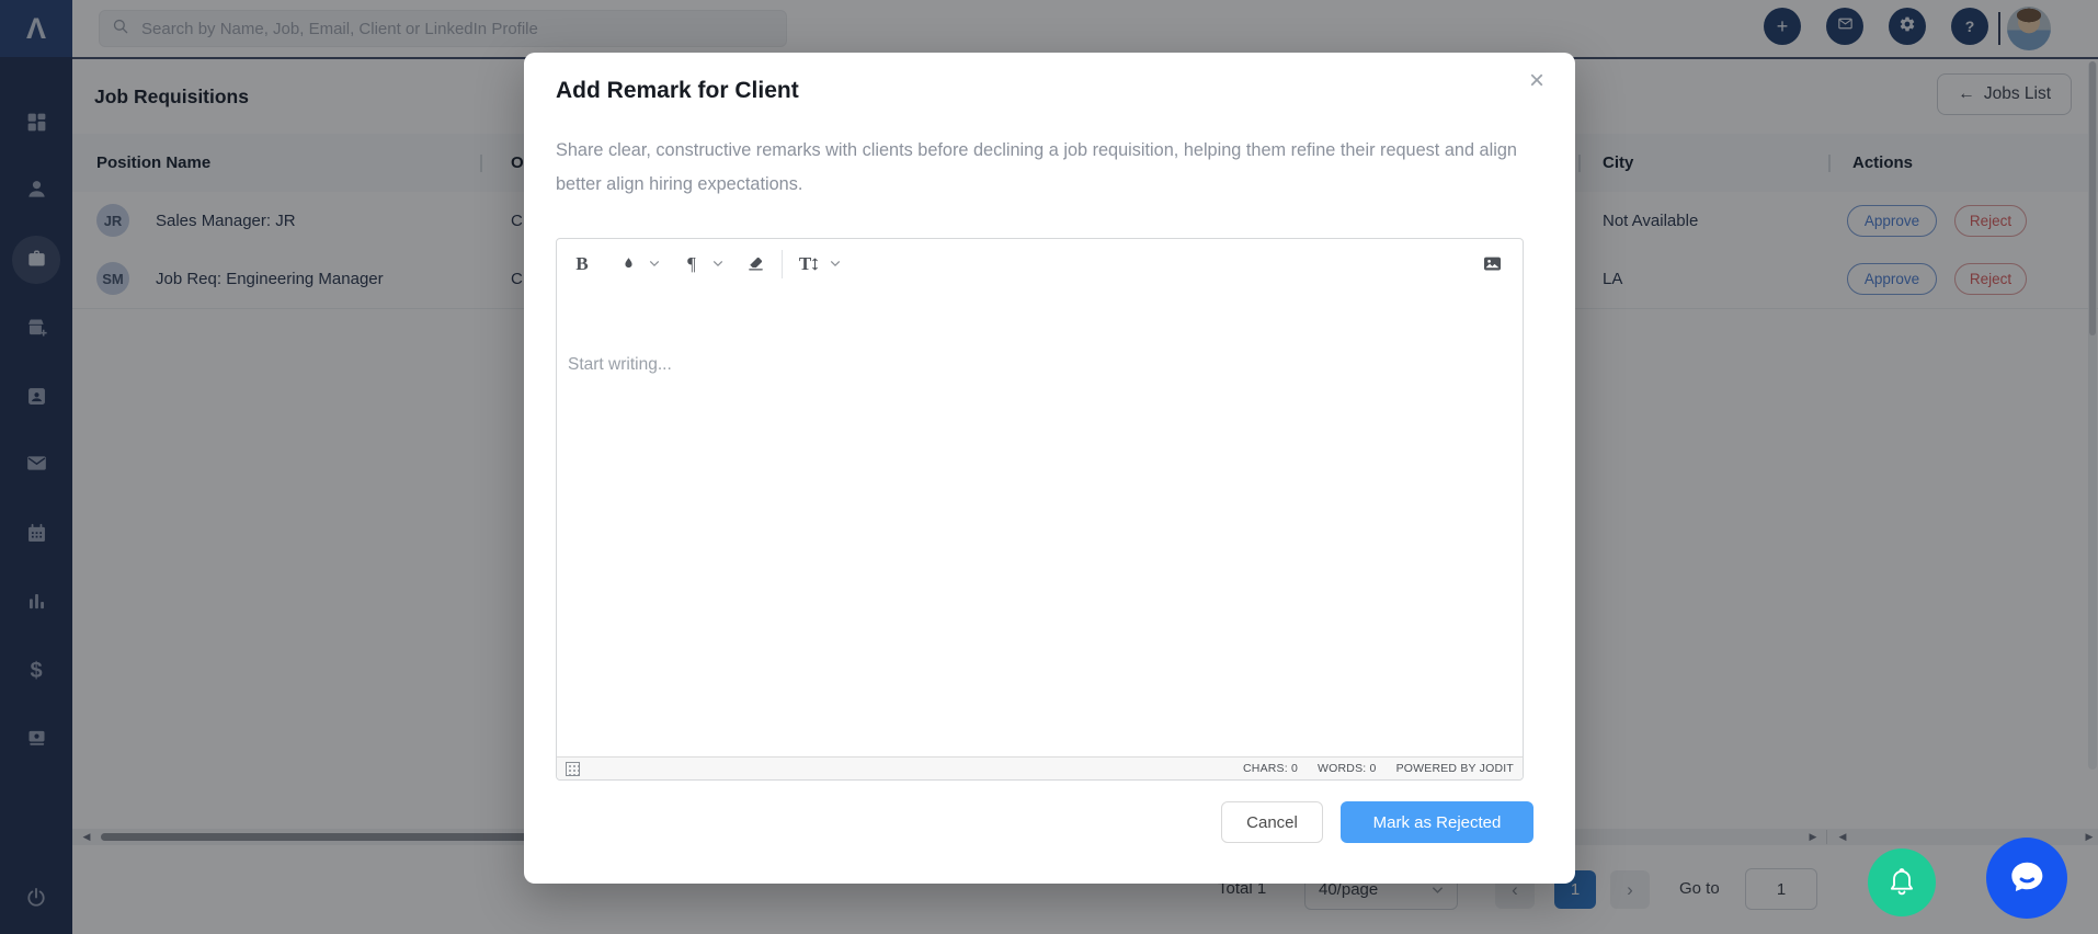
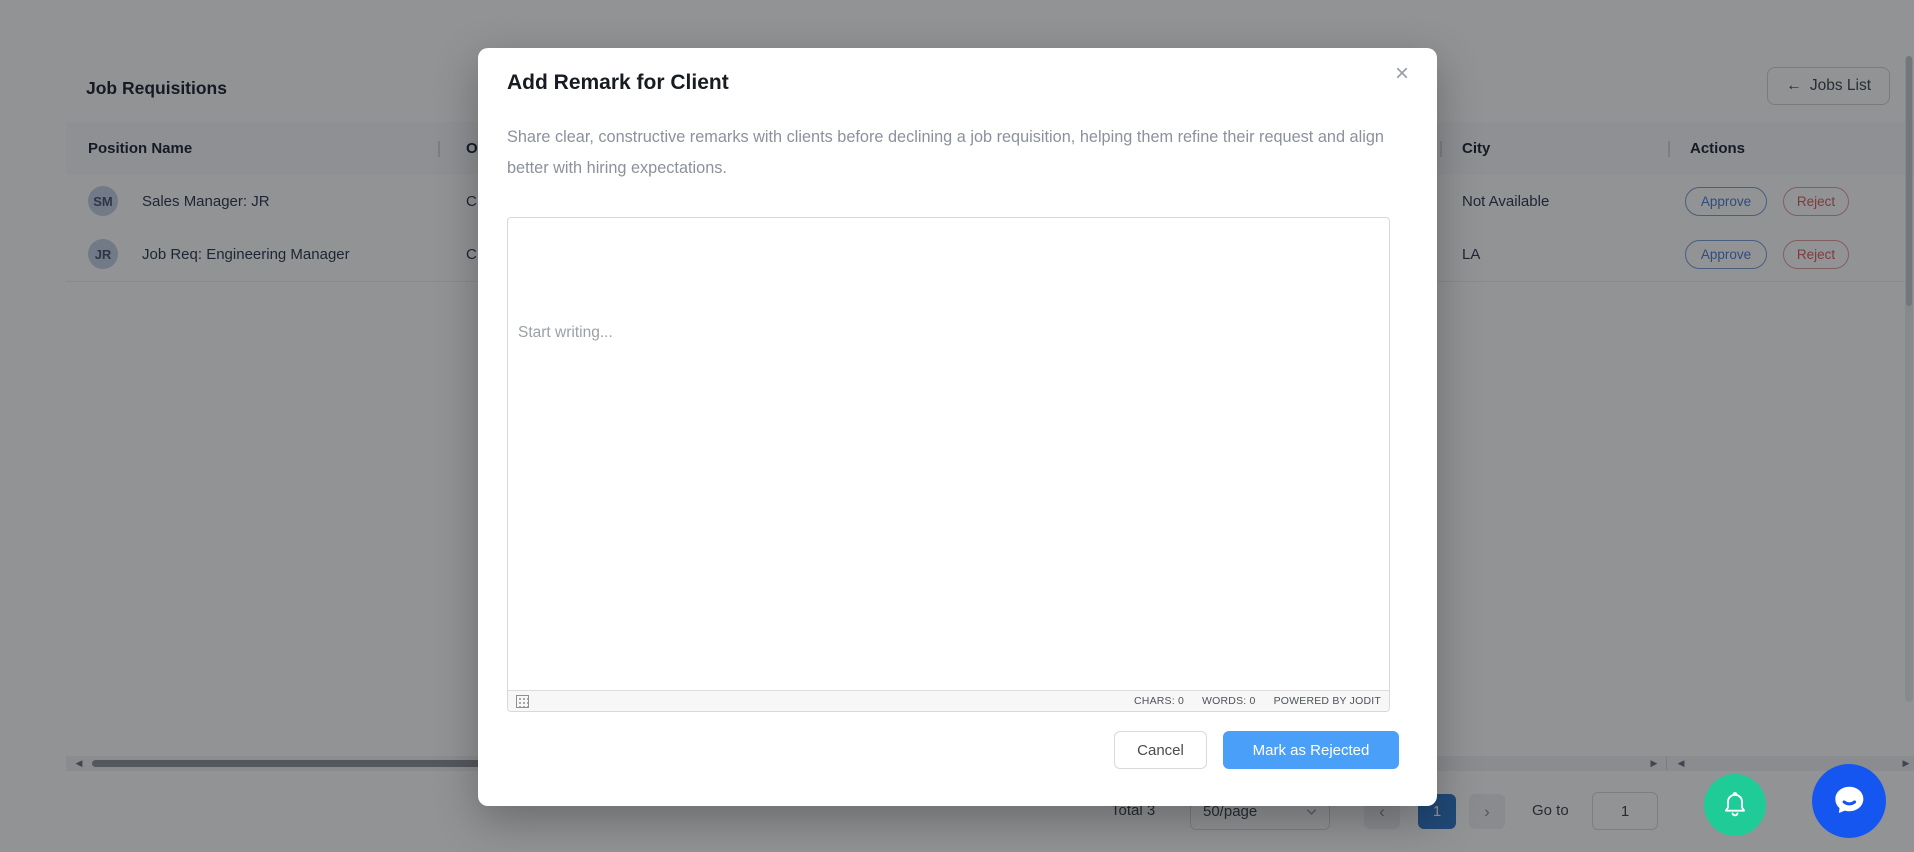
- Λ
- $
- Search by Name, Job, Email, Client or LinkedIn Profile
- +
- ?
  Job Requisitions
  ←
  Jobs List
  Position Name
  O
  City
  Actions
- JR
+ SM
  Sales Manager: JR
  C
  Not Available
  Approve
  Reject
- SM
+ JR
  Job Req: Engineering Manager
  C
  LA
  Approve
  Reject
  ◀
  ▶
  ◀
  ▶
- Total 1
+ Total 3
- 40/page
+ 50/page
  ‹
  1
  ›
  Go to
  1
  ×
  Add Remark for Client
- Share clear, constructive remarks with clients before declining a job requisition, helping them refine their request and align better align hiring expectations.
+ Share clear, constructive remarks with clients before declining a job requisition, helping them refine their request and align better with hiring expectations.
- B
- ¶
- T
  Start writing...
  CHARS: 0
  WORDS: 0
  POWERED BY JODIT
  Cancel
  Mark as Rejected
